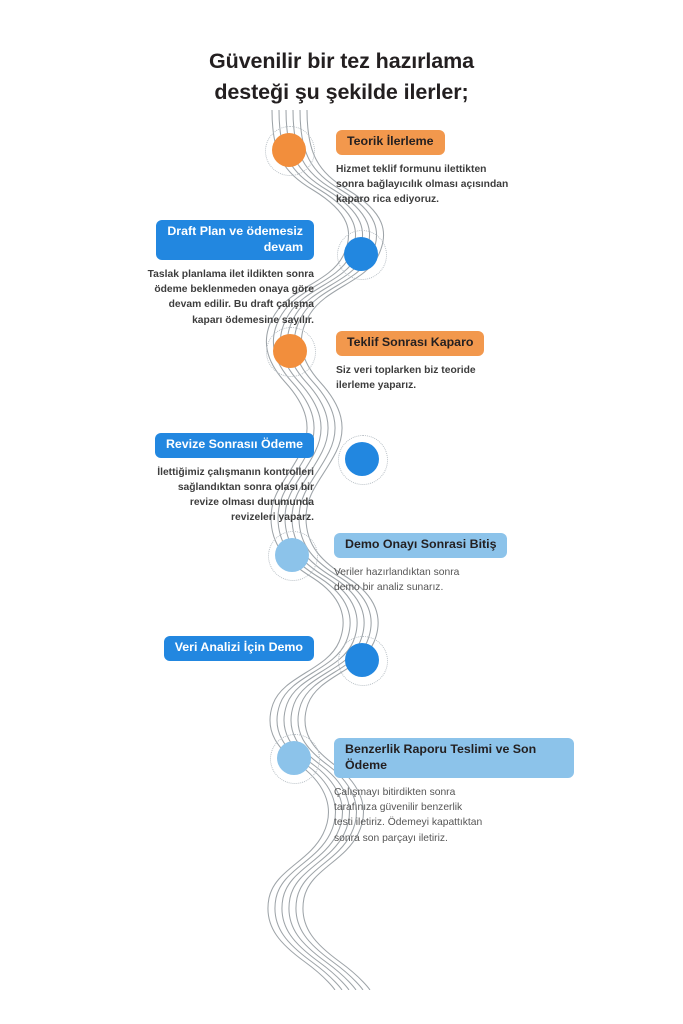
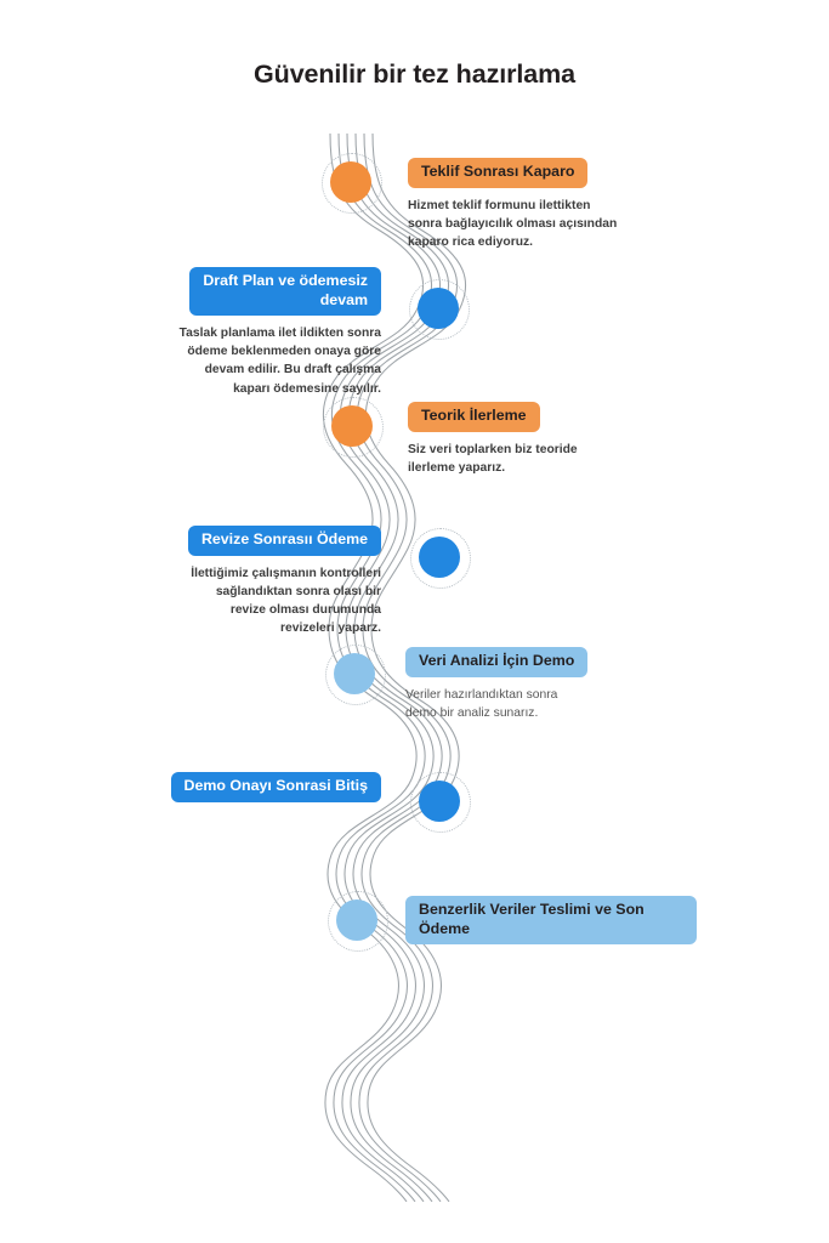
  Güvenilir bir tez hazırlama
- desteği şu şekilde ilerler;
- Teorik İlerleme
+ Teklif Sonrası Kaparo
  Hizmet teklif formunu ilettikten
  sonra bağlayıcılık olması açısından
  kaparo rica ediyoruz.
  Draft Plan ve ödemesiz
  devam
  Taslak planlama ilet ildikten sonra
  ödeme beklenmeden onaya göre
  devam edilir. Bu draft çalışma
  kaparı ödemesine sayılır.
- Teklif Sonrası Kaparo
+ Teorik İlerleme
  Siz veri toplarken biz teoride
  ilerleme yaparız.
  Revize Sonrasıı Ödeme
  İlettiğimiz çalışmanın kontrolleri
  sağlandıktan sonra olası bir
  revize olması durumunda
  revizeleri yaparz.
- Demo Onayı Sonrasi Bitiş
+ Veri Analizi İçin Demo
  Veriler hazırlandıktan sonra
  demo bir analiz sunarız.
- Veri Analizi İçin Demo
+ Demo Onayı Sonrasi Bitiş
- Benzerlik Raporu Teslimi ve Son Ödeme
+ Benzerlik Veriler Teslimi ve Son Ödeme
- Çalışmayı bitirdikten sonra
- tarafınıza güvenilir benzerlik
- testi iletiriz. Ödemeyi kapattıktan
- sonra son parçayı iletiriz.
